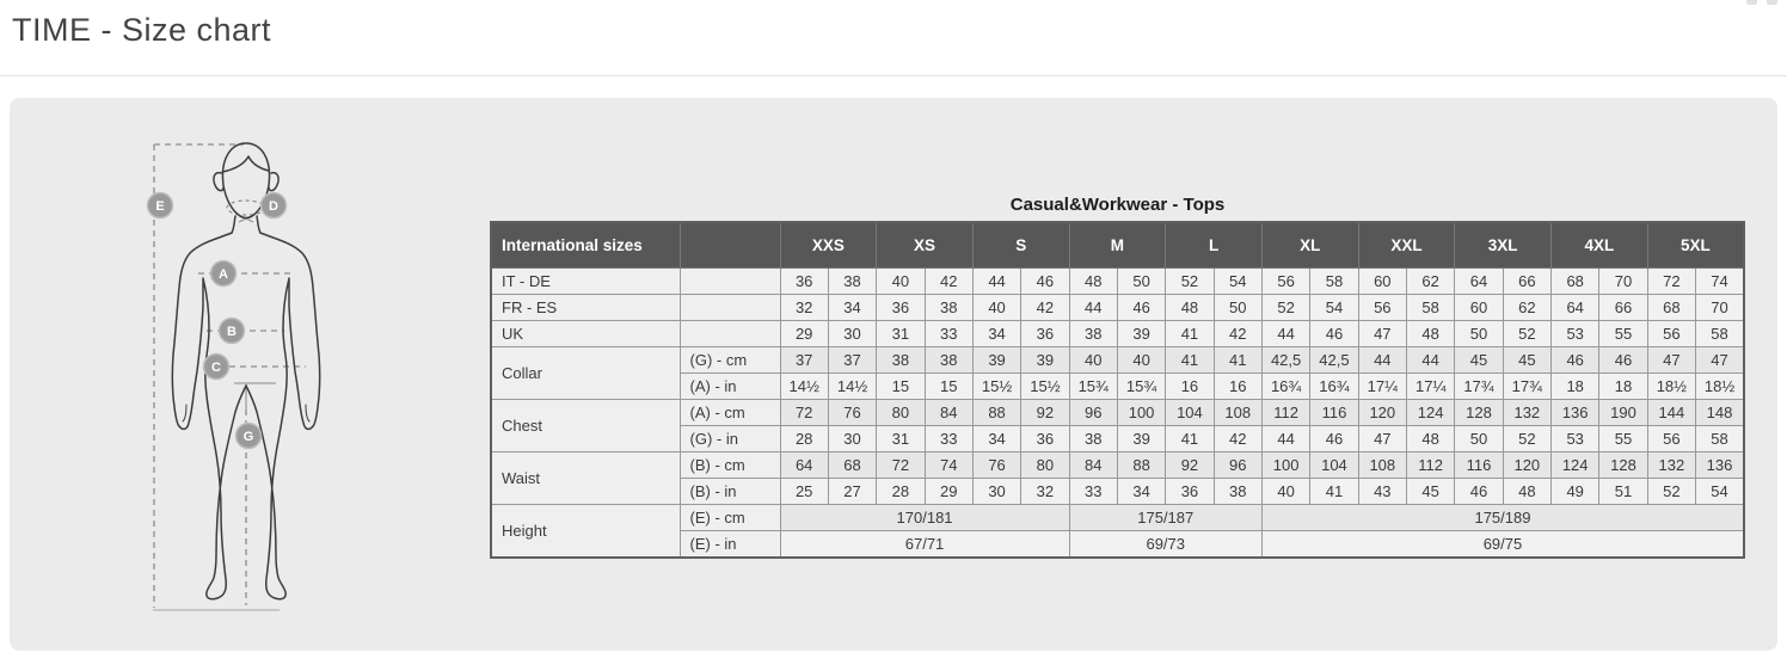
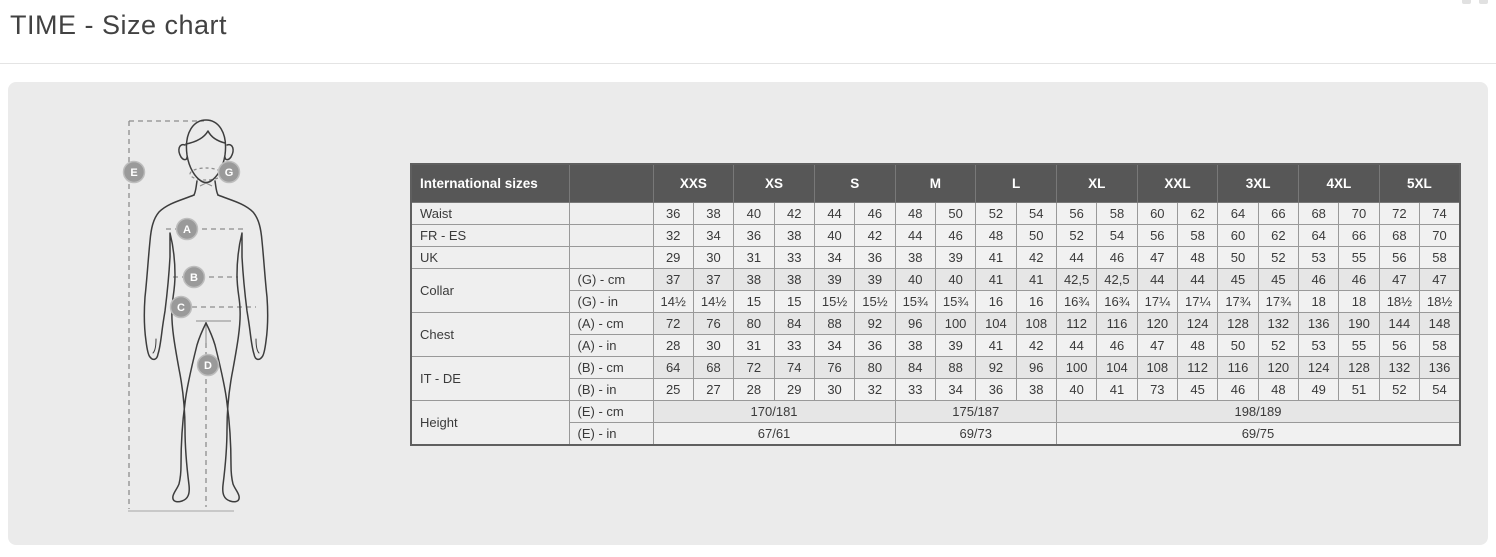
  TIME - Size chart
  E
- D
+ G
  A
  B
  C
- G
+ D
- Casual&Workwear - Tops
  International sizes		XXS	XS	S	M	L	XL	XXL	3XL	4XL	5XL
- IT - DE		36	38	40	42	44	46	48	50	52	54	56	58	60	62	64	66	68	70	72	74
+ Waist		36	38	40	42	44	46	48	50	52	54	56	58	60	62	64	66	68	70	72	74
  FR - ES		32	34	36	38	40	42	44	46	48	50	52	54	56	58	60	62	64	66	68	70
  UK		29	30	31	33	34	36	38	39	41	42	44	46	47	48	50	52	53	55	56	58
  Collar	(G) - cm	37	37	38	38	39	39	40	40	41	41	42,5	42,5	44	44	45	45	46	46	47	47
- (A) - in	14½	14½	15	15	15½	15½	15¾	15¾	16	16	16¾	16¾	17¼	17¼	17¾	17¾	18	18	18½	18½
+ (G) - in	14½	14½	15	15	15½	15½	15¾	15¾	16	16	16¾	16¾	17¼	17¼	17¾	17¾	18	18	18½	18½
  Chest	(A) - cm	72	76	80	84	88	92	96	100	104	108	112	116	120	124	128	132	136	190	144	148
- (G) - in	28	30	31	33	34	36	38	39	41	42	44	46	47	48	50	52	53	55	56	58
+ (A) - in	28	30	31	33	34	36	38	39	41	42	44	46	47	48	50	52	53	55	56	58
- Waist	(B) - cm	64	68	72	74	76	80	84	88	92	96	100	104	108	112	116	120	124	128	132	136
+ IT - DE	(B) - cm	64	68	72	74	76	80	84	88	92	96	100	104	108	112	116	120	124	128	132	136
- (B) - in	25	27	28	29	30	32	33	34	36	38	40	41	43	45	46	48	49	51	52	54
+ (B) - in	25	27	28	29	30	32	33	34	36	38	40	41	73	45	46	48	49	51	52	54
- Height	(E) - cm	170/181	175/187	175/189
+ Height	(E) - cm	170/181	175/187	198/189
- (E) - in	67/71	69/73	69/75
+ (E) - in	67/61	69/73	69/75
